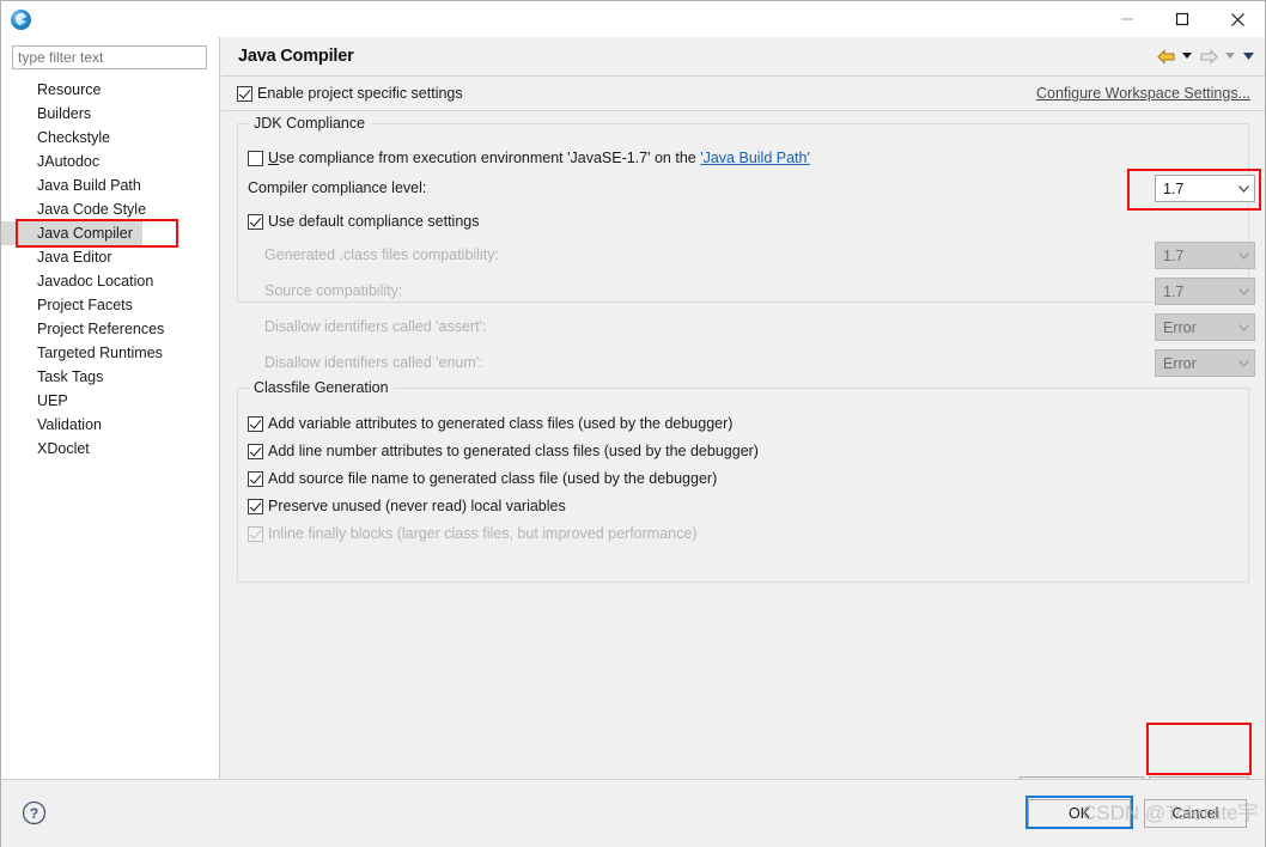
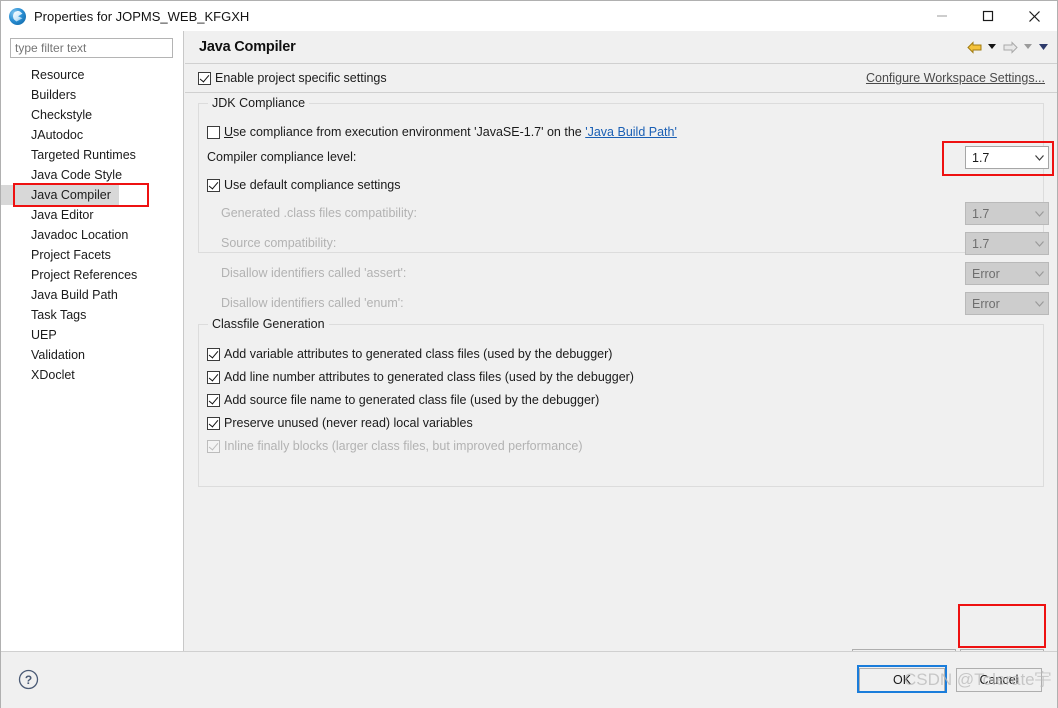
+ Properties for JOPMS_WEB_KFGXH
  type filter text
  Resource
  Builders
  Checkstyle
  JAutodoc
- Java Build Path
+ Targeted Runtimes
  Java Code Style
  Java Compiler
  Java Editor
  Javadoc Location
  Project Facets
  Project References
- Targeted Runtimes
+ Java Build Path
  Task Tags
  UEP
  Validation
  XDoclet
  Java Compiler
  Enable project specific settings
  Configure Workspace Settings...
  JDK Compliance
  Use compliance from execution environment 'JavaSE-1.7' on the 'Java Build Path'
  Compiler compliance level:
  1.7
  Use default compliance settings
  Generated .class files compatibility:
  1.7
  Source compatibility:
  1.7
  Disallow identifiers called 'assert':
  Error
  Disallow identifiers called 'enum':
  Error
  Classfile Generation
  Add variable attributes to generated class files (used by the debugger)
  Add line number attributes to generated class files (used by the debugger)
  Add source file name to generated class file (used by the debugger)
  Preserve unused (never read) local variables
  Inline finally blocks (larger class files, but improved performance)
  ?
  OK
  Cancel
  CSDN @Tolerate宇
